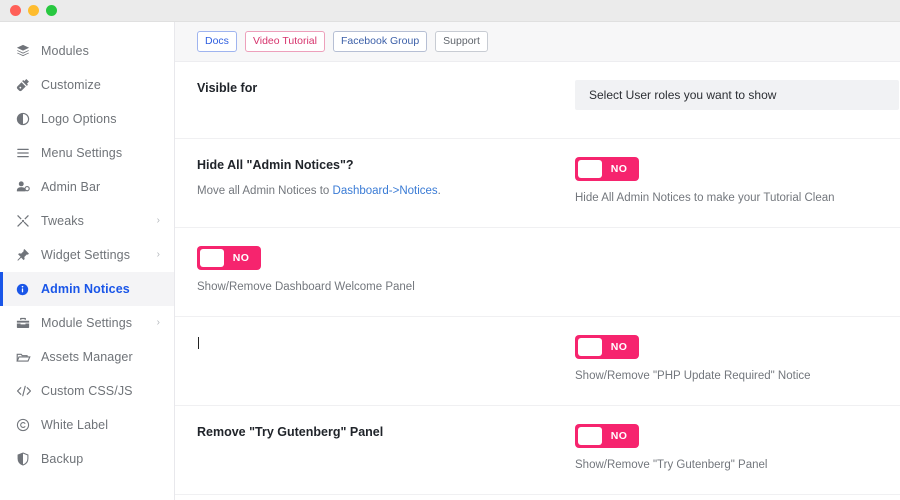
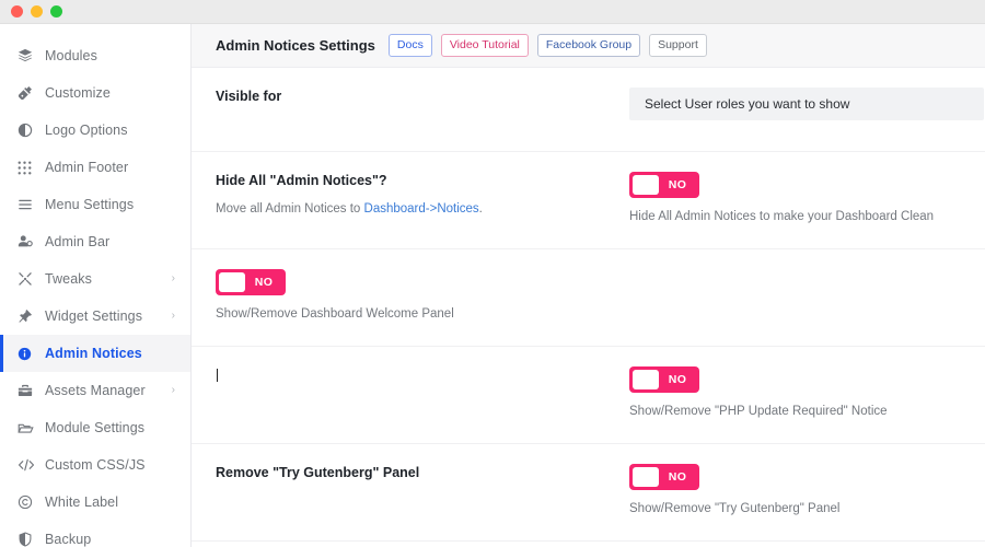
  Modules
  Customize
  Logo Options
+ Admin Footer
  Menu Settings
  Admin Bar
  Tweaks
  ›
  Widget Settings
  ›
  Admin Notices
- Module Settings
+ Assets Manager
  ›
- Assets Manager
+ Module Settings
  Custom CSS/JS
  White Label
  Backup
+ Admin Notices Settings
  Docs
  Video Tutorial
  Facebook Group
  Support
  Visible for
  Select User roles you want to show
  Hide All "Admin Notices"?
  Move all Admin Notices to Dashboard->Notices.
  NO
- Hide All Admin Notices to make your Tutorial Clean
+ Hide All Admin Notices to make your Dashboard Clean
  NO
  Show/Remove Dashboard Welcome Panel
  NO
  Show/Remove "PHP Update Required" Notice
  Remove "Try Gutenberg" Panel
  NO
  Show/Remove "Try Gutenberg" Panel
